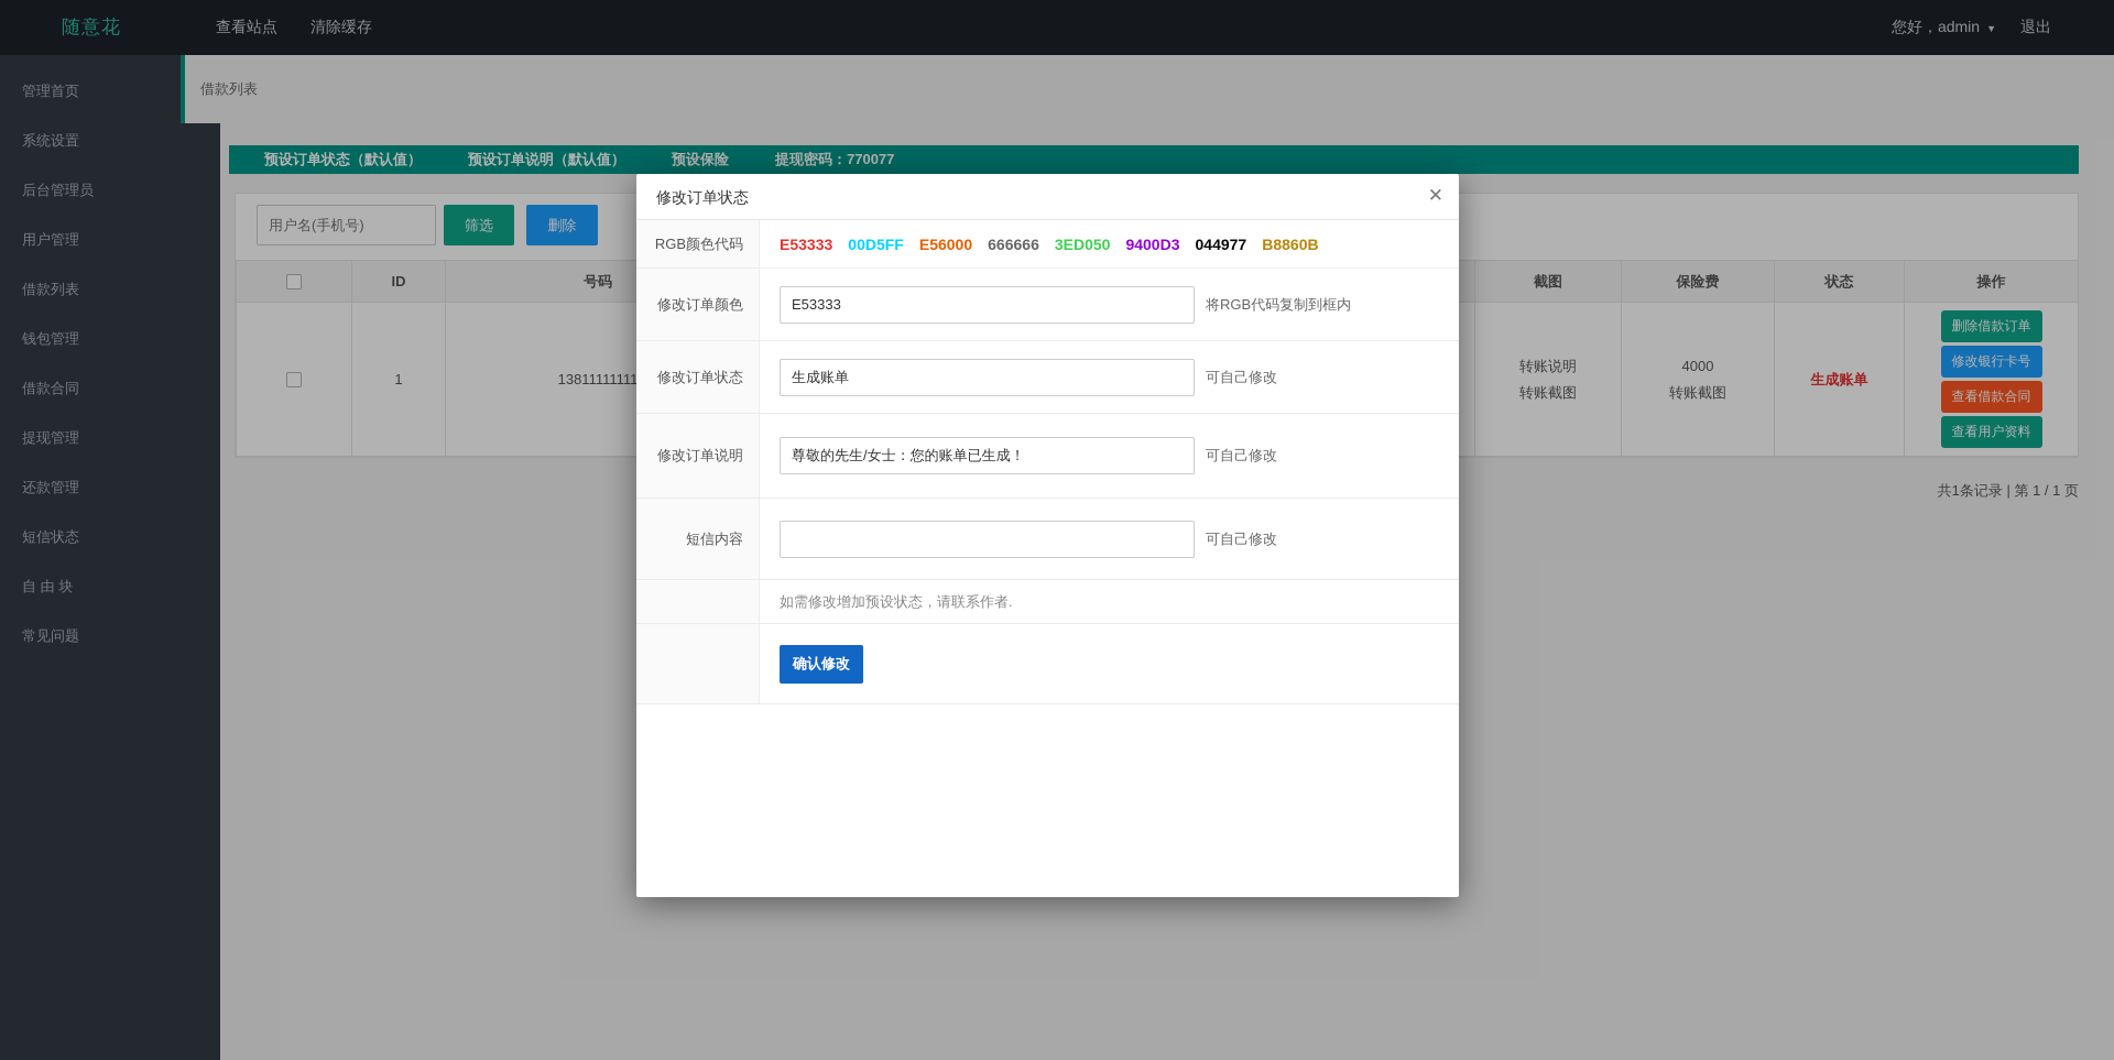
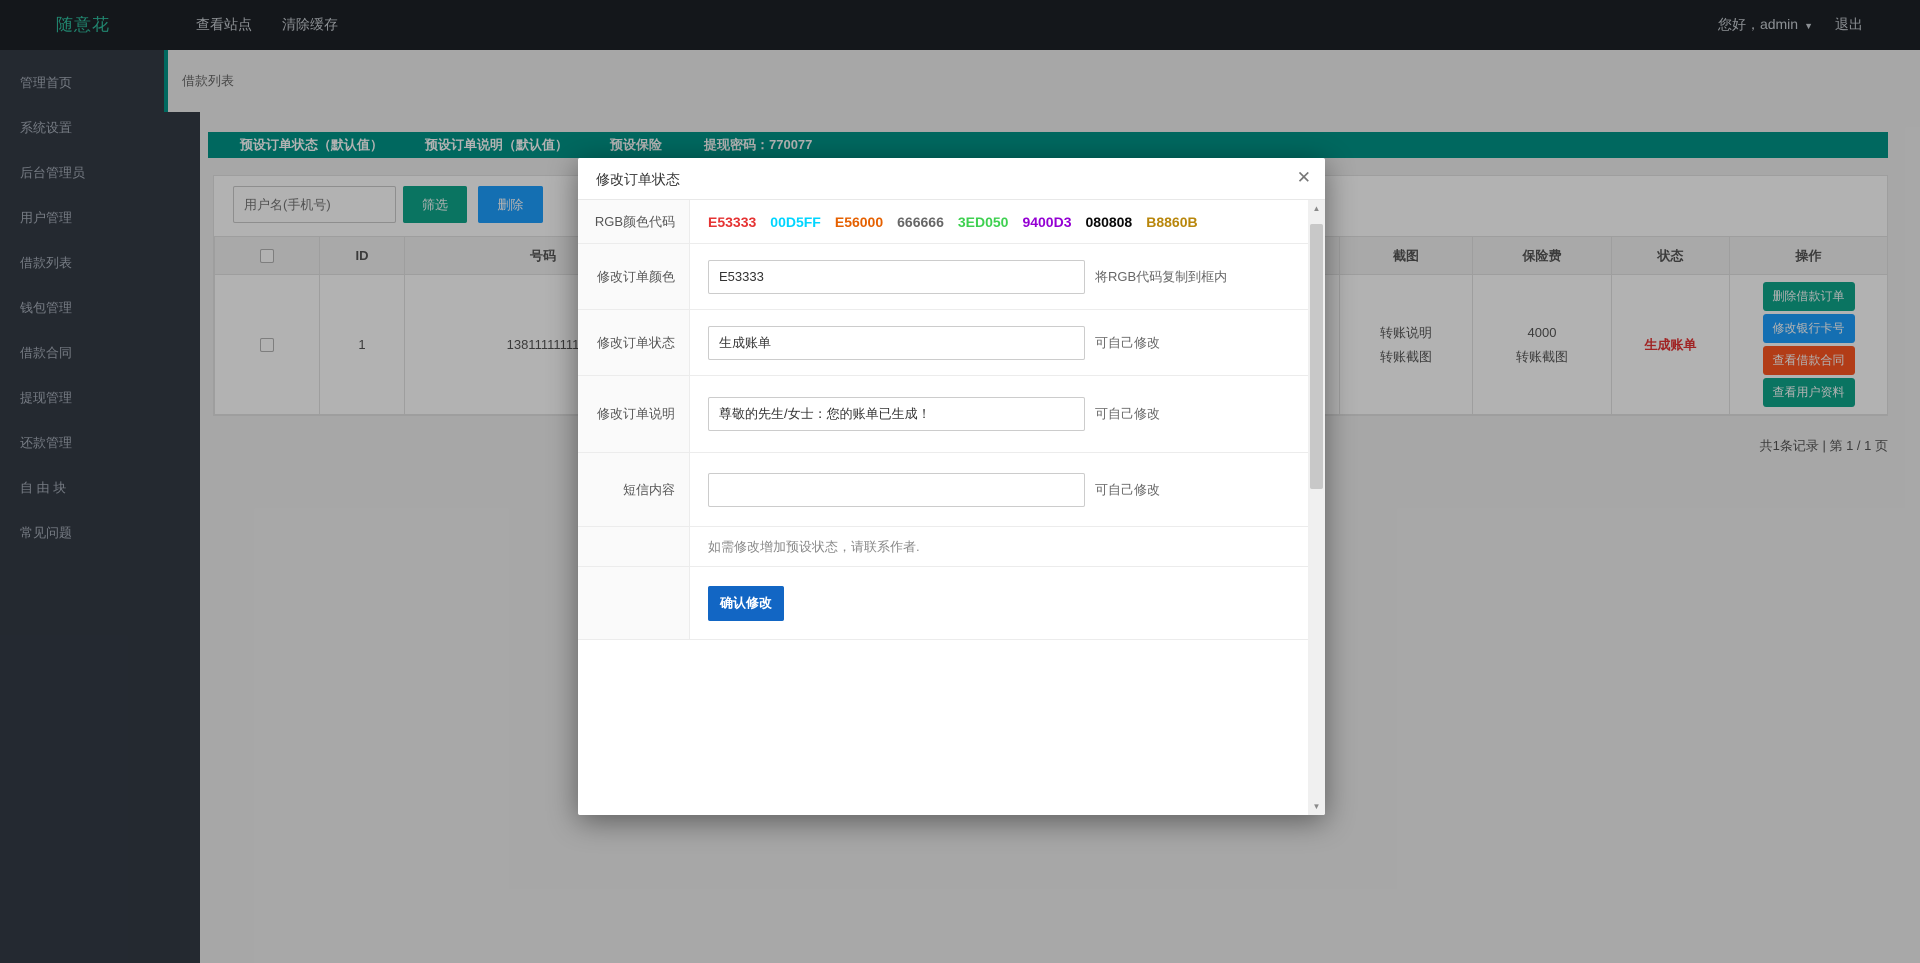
  随意花
  查看站点
  清除缓存
  您好，admin ▼
  退出
  管理首页
  系统设置
  后台管理员
  用户管理
  借款列表
  钱包管理
  借款合同
  提现管理
  还款管理
- 短信状态
  自 由 块
  常见问题
  借款列表
  预设订单状态（默认值）
  预设订单说明（默认值）
  预设保险
  提现密码：770077
  用户名(手机号)
  筛选
  删除
  	ID	号码		截图	保险费	状态	操作
  	1	13811111111		转账说明 转账截图	4000 转账截图	生成账单	删除借款订单 修改银行卡号 查看借款合同 查看用户资料
  共1条记录 | 第 1 / 1 页
  修改订单状态
  ✕
  RGB颜色代码
  E53333
  00D5FF
  E56000
  666666
  3ED050
  9400D3
- 044977
+ 080808
  B8860B
  修改订单颜色
  E53333
  将RGB代码复制到框内
  修改订单状态
  生成账单
  可自己修改
  修改订单说明
  尊敬的先生/女士：您的账单已生成！
  可自己修改
  短信内容
  可自己修改
  如需修改增加预设状态，请联系作者.
  确认修改
+ ▲
+ ▼
